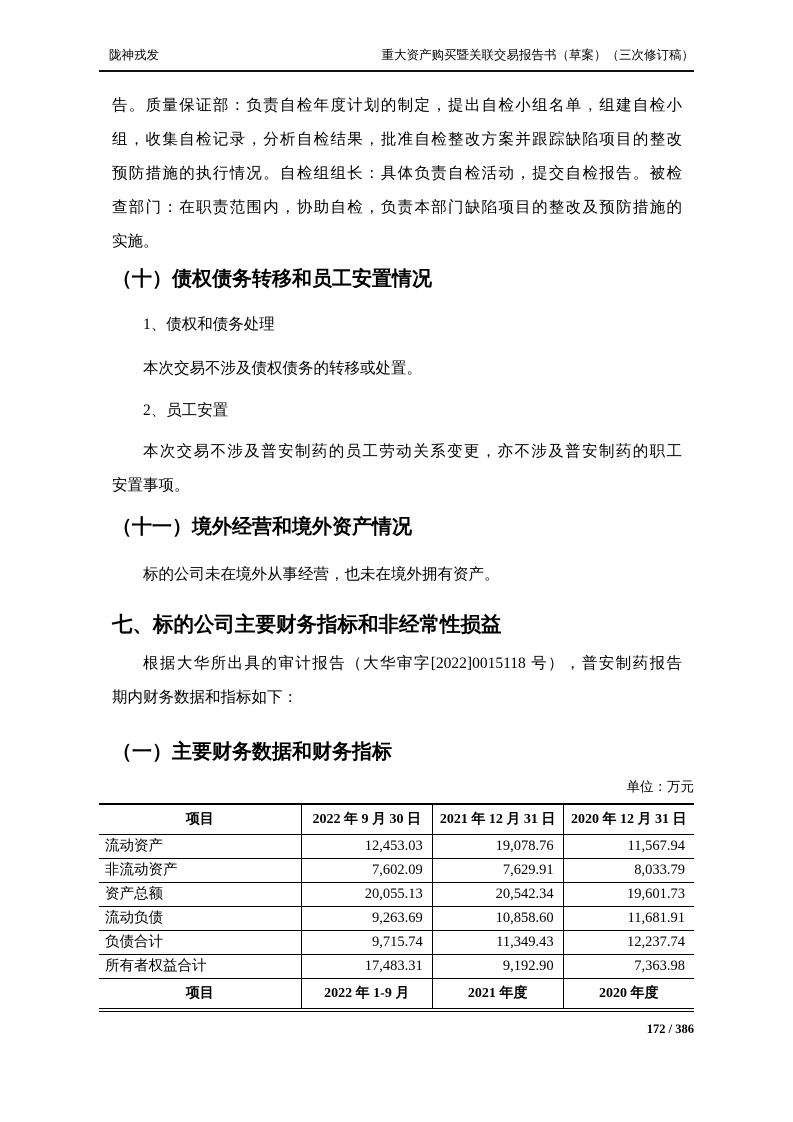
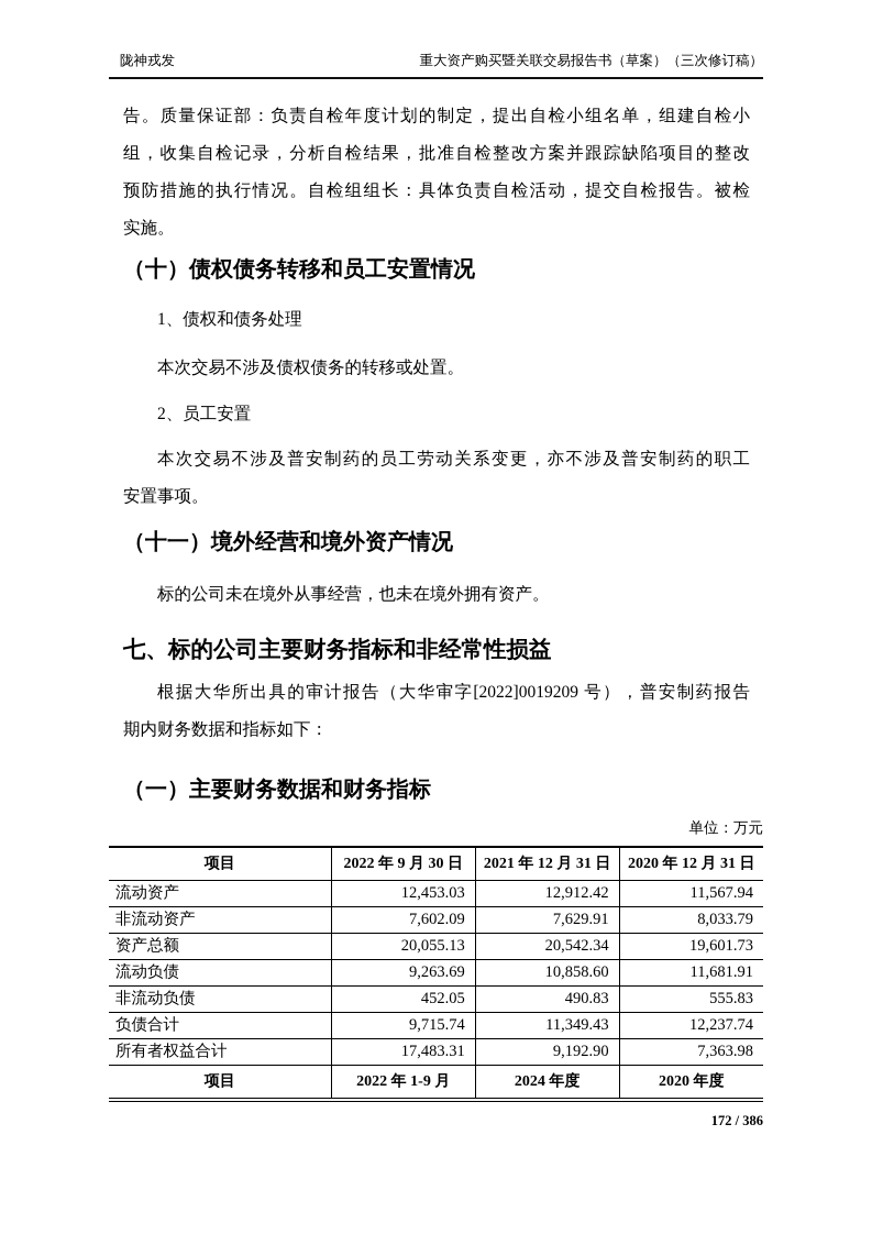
  陇神戎发
  重大资产购买暨关联交易报告书（草案）（三次修订稿）
  告。质量保证部：负责自检年度计划的制定，提出自检小组名单，组建自检小
  组，收集自检记录，分析自检结果，批准自检整改方案并跟踪缺陷项目的整改
  预防措施的执行情况。自检组组长：具体负责自检活动，提交自检报告。被检
- 查部门：在职责范围内，协助自检，负责本部门缺陷项目的整改及预防措施的
  实施。
  （十）债权债务转移和员工安置情况
  1、债权和债务处理
  本次交易不涉及债权债务的转移或处置。
  2、员工安置
  本次交易不涉及普安制药的员工劳动关系变更，亦不涉及普安制药的职工
  安置事项。
  （十一）境外经营和境外资产情况
  标的公司未在境外从事经营，也未在境外拥有资产。
  七、标的公司主要财务指标和非经常性损益
- 根据大华所出具的审计报告（大华审字[2022]0015118 号），普安制药报告
+ 根据大华所出具的审计报告（大华审字[2022]0019209 号），普安制药报告
  期内财务数据和指标如下：
  （一）主要财务数据和财务指标
  单位：万元
  项目	2022 年 9 月 30 日	2021 年 12 月 31 日	2020 年 12 月 31 日
- 流动资产	12,453.03	19,078.76	11,567.94
+ 流动资产	12,453.03	12,912.42	11,567.94
  非流动资产	7,602.09	7,629.91	8,033.79
  资产总额	20,055.13	20,542.34	19,601.73
  流动负债	9,263.69	10,858.60	11,681.91
+ 非流动负债	452.05	490.83	555.83
  负债合计	9,715.74	11,349.43	12,237.74
  所有者权益合计	17,483.31	9,192.90	7,363.98
- 项目	2022 年 1-9 月	2021 年度	2020 年度
+ 项目	2022 年 1-9 月	2024 年度	2020 年度
  172 / 386
